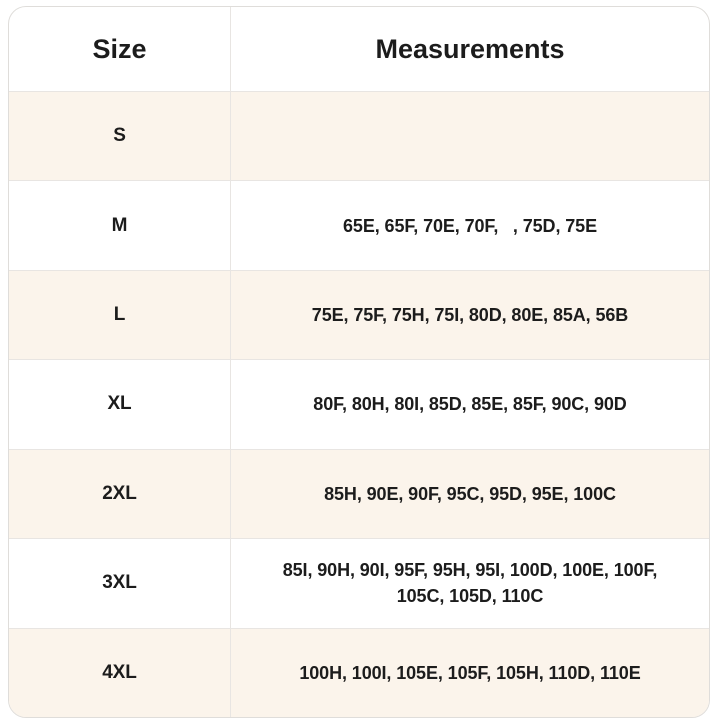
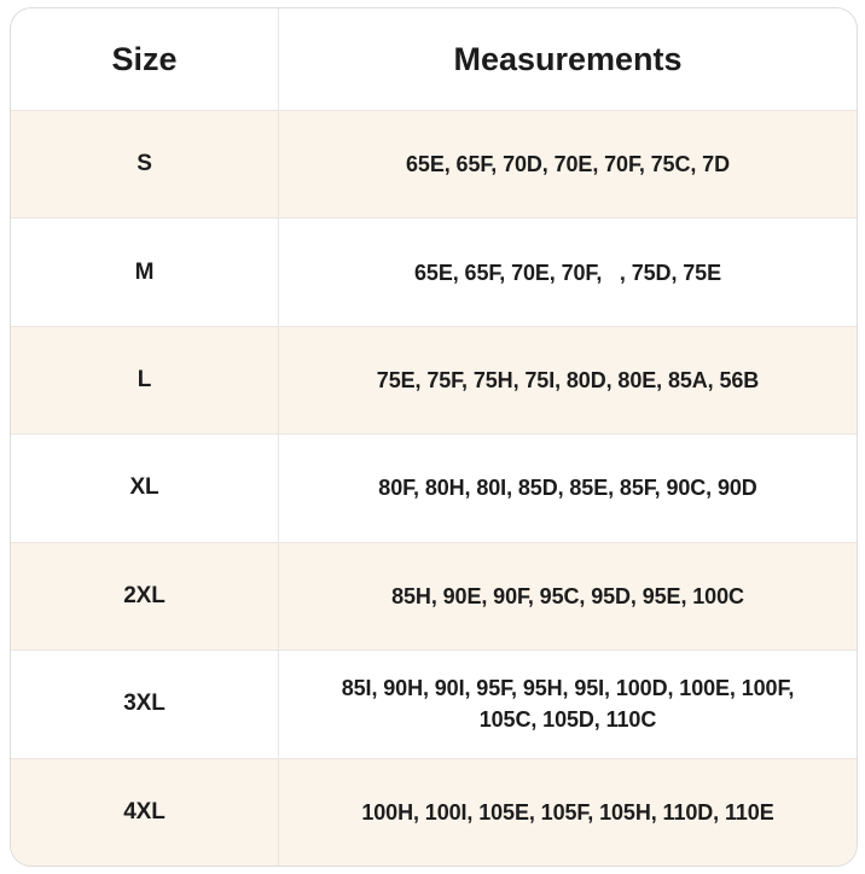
  Size
  Measurements
  S
+ 65E, 65F, 70D, 70E, 70F, 75C, 7D
  M
  65E, 65F, 70E, 70F, , 75D, 75E
  L
  75E, 75F, 75H, 75I, 80D, 80E, 85A, 56B
  XL
  80F, 80H, 80I, 85D, 85E, 85F, 90C, 90D
  2XL
  85H, 90E, 90F, 95C, 95D, 95E, 100C
  3XL
  85I, 90H, 90I, 95F, 95H, 95I, 100D, 100E, 100F, 105C, 105D, 110C
  4XL
  100H, 100I, 105E, 105F, 105H, 110D, 110E
